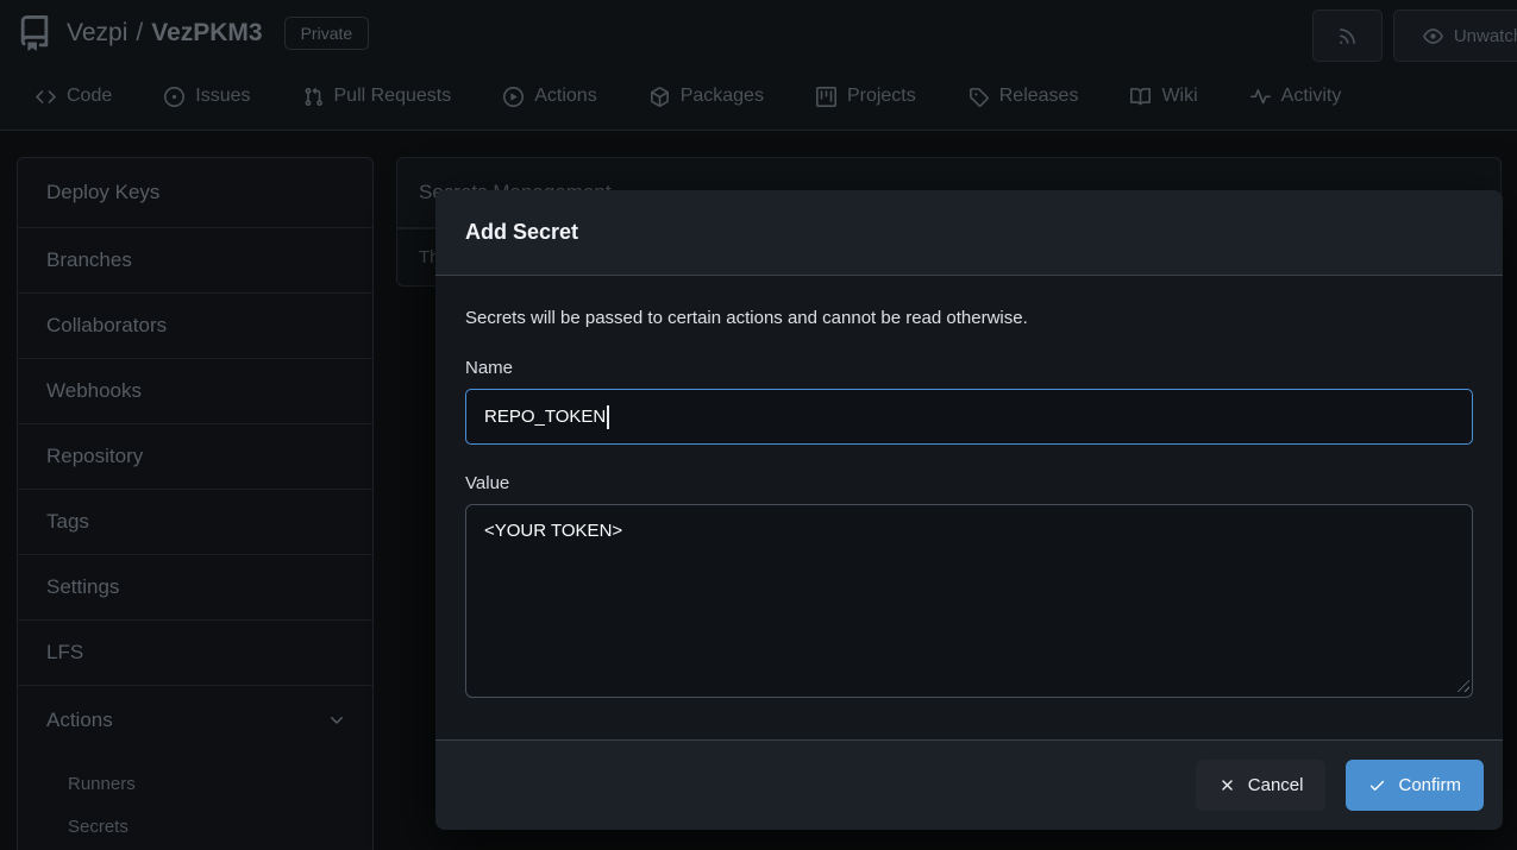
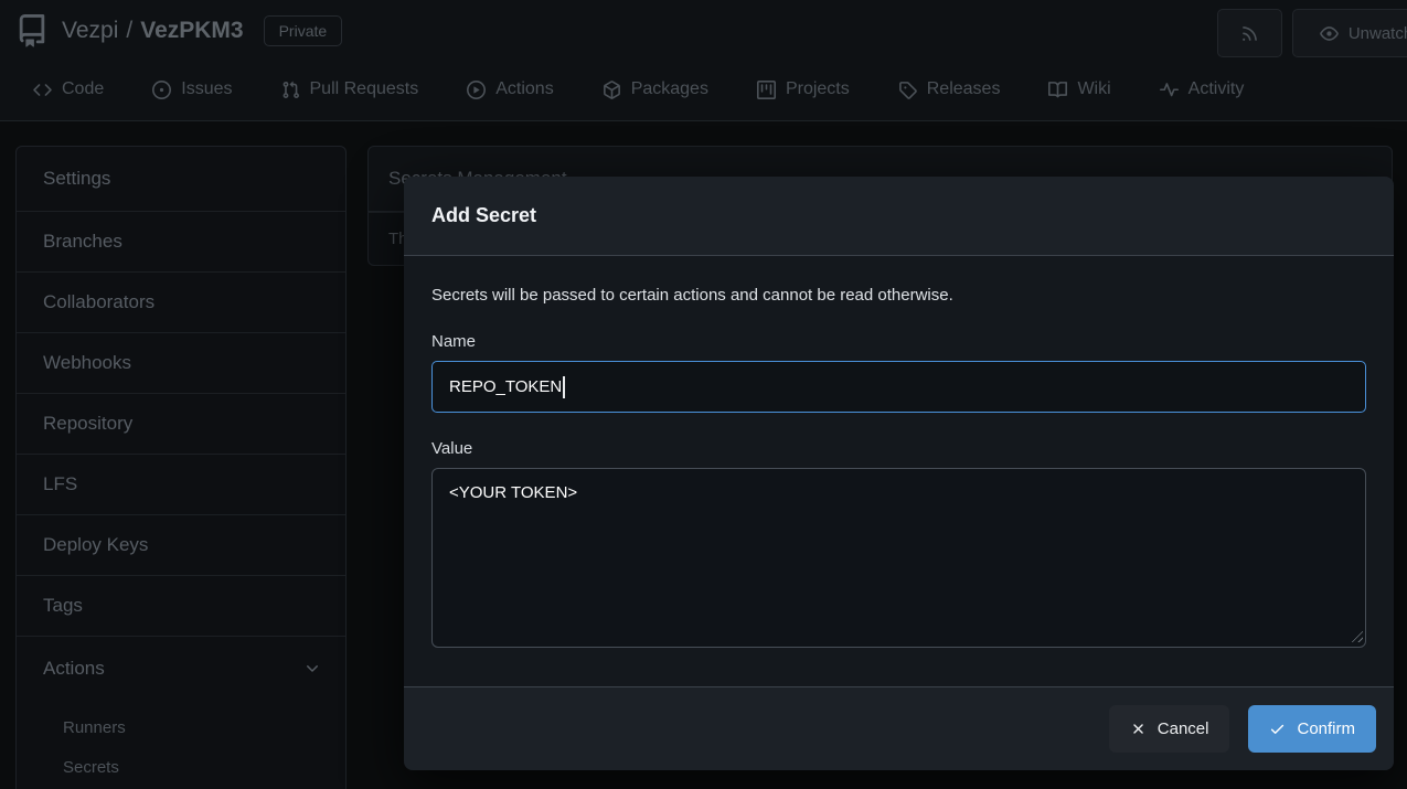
  Vezpi
  /
  VezPKM3
  Private
  Unwatc
  Code
  Issues
  Pull Requests
  Actions
  Packages
  Projects
  Releases
  Wiki
  Activity
- Deploy Keys
+ Settings
  Branches
  Collaborators
  Webhooks
  Repository
- Tags
+ LFS
- Settings
+ Deploy Keys
- LFS
+ Tags
  Actions
  Runners
  Secrets
  Add Secret
  Secrets will be passed to certain actions and cannot be read otherwise.
  Name
  REPO_TOKEN
  Value
  <YOUR TOKEN>
  Cancel
  Confirm
